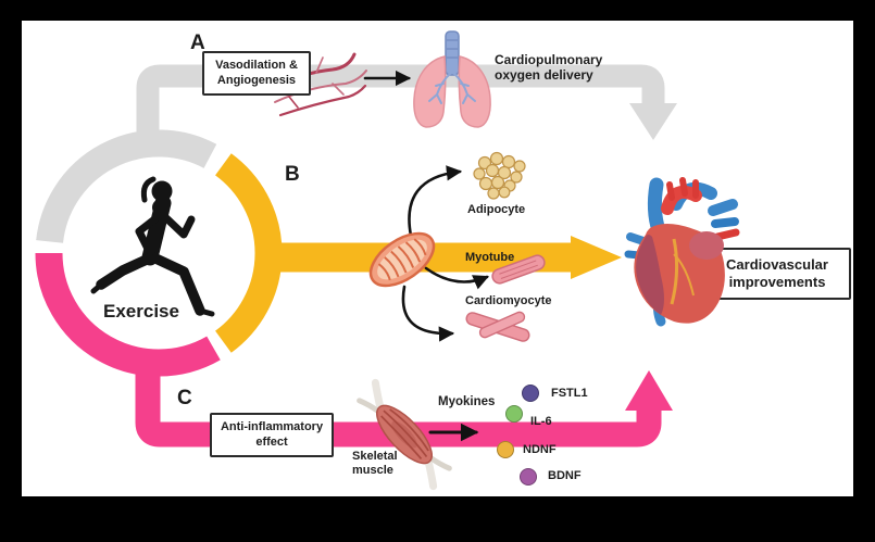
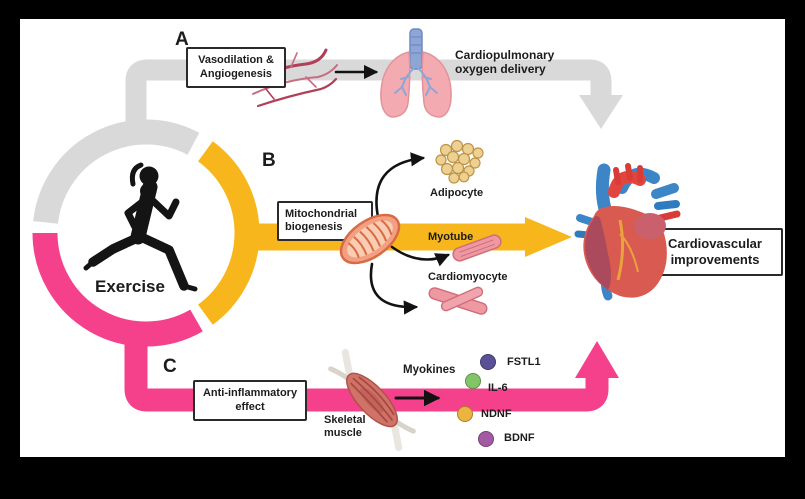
  A
  B
  C
  Vasodilation &
  Angiogenesis
+ Mitochondrial
+ biogenesis
  Anti-inflammatory
  effect
  Cardiovascular
  improvements
  Cardiopulmonary
  oxygen delivery
  Exercise
  Adipocyte
  Myotube
  Cardiomyocyte
  Myokines
  Skeletal
  muscle
  FSTL1
  IL-6
  NDNF
  BDNF
